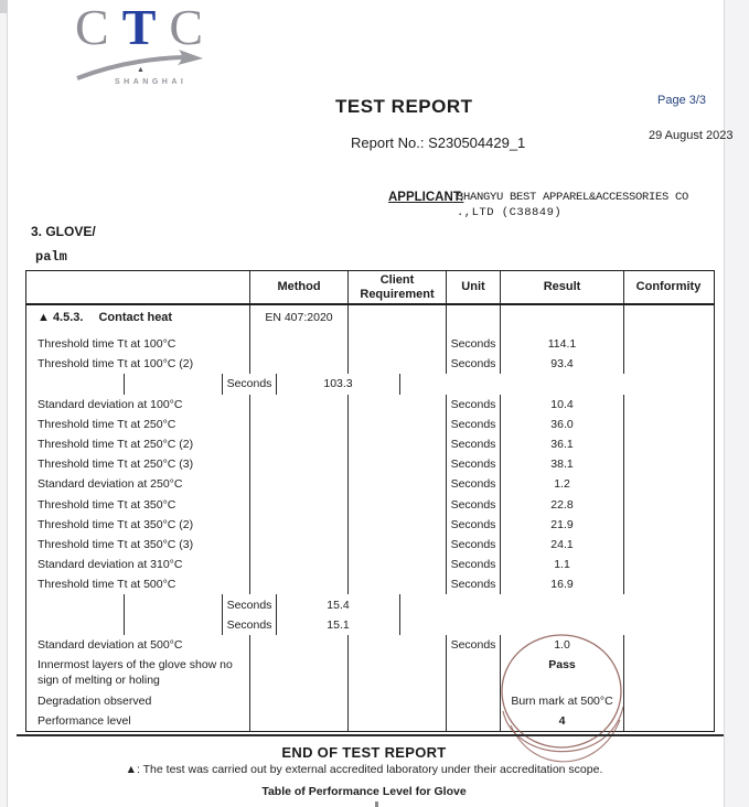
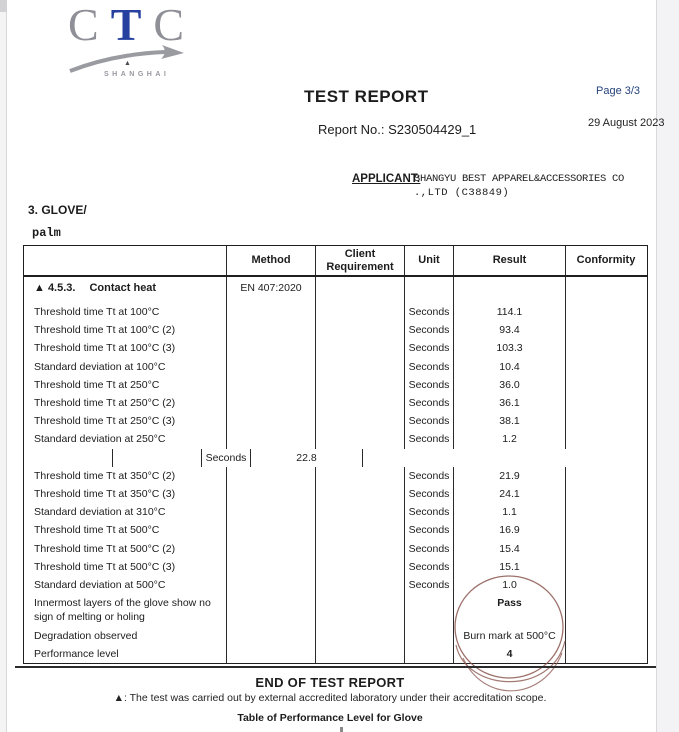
  CTC
  TEST REPORT
  Report No.: S230504429_1
  Page 3/3
  29 August 2023
  APPLICANT:
  SHANGYU BEST APPAREL&ACCESSORIES CO
  .,LTD (C38849)
  3. GLOVE/
  palm
  Method
  Client Requirement
  Unit
  Result
  Conformity
  ▲ 4.5.3.
  Contact heat
  EN 407:2020
  Threshold time Tt at 100°C
  Seconds
  114.1
  Threshold time Tt at 100°C (2)
  Seconds
  93.4
+ Threshold time Tt at 100°C (3)
  Seconds
  103.3
  Standard deviation at 100°C
  Seconds
  10.4
  Threshold time Tt at 250°C
  Seconds
  36.0
  Threshold time Tt at 250°C (2)
  Seconds
  36.1
  Threshold time Tt at 250°C (3)
  Seconds
  38.1
  Standard deviation at 250°C
  Seconds
  1.2
- Threshold time Tt at 350°C
  Seconds
  22.8
  Threshold time Tt at 350°C (2)
  Seconds
  21.9
  Threshold time Tt at 350°C (3)
  Seconds
  24.1
  Standard deviation at 310°C
  Seconds
  1.1
  Threshold time Tt at 500°C
  Seconds
  16.9
+ Threshold time Tt at 500°C (2)
  Seconds
  15.4
+ Threshold time Tt at 500°C (3)
  Seconds
  15.1
  Standard deviation at 500°C
  Seconds
  1.0
  Innermost layers of the glove show no sign of melting or holing
  Pass
  Degradation observed
  Burn mark at 500°C
  Performance level
  4
  END OF TEST REPORT
  ▲: The test was carried out by external accredited laboratory under their accreditation scope.
  Table of Performance Level for Glove
